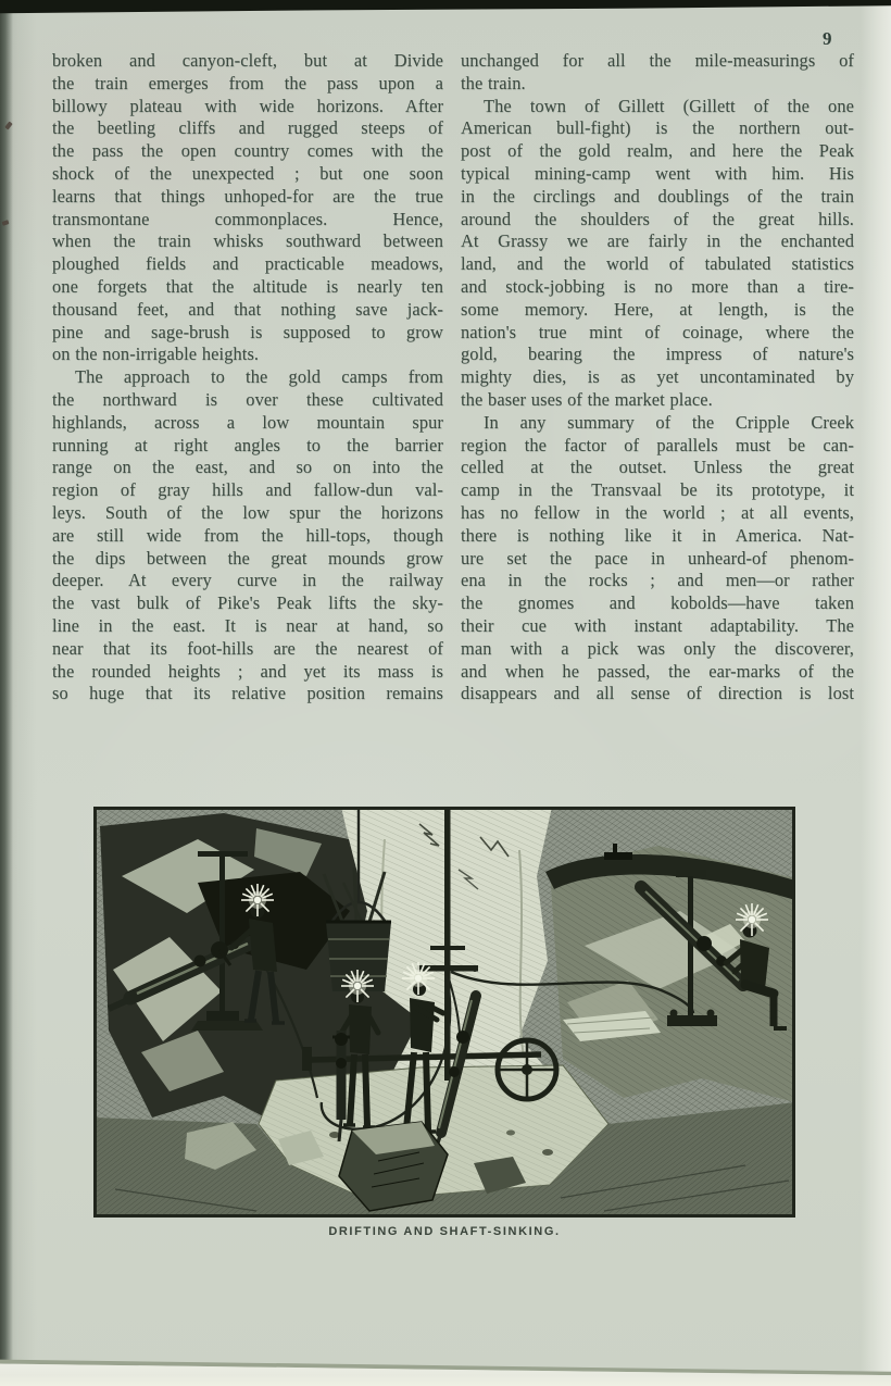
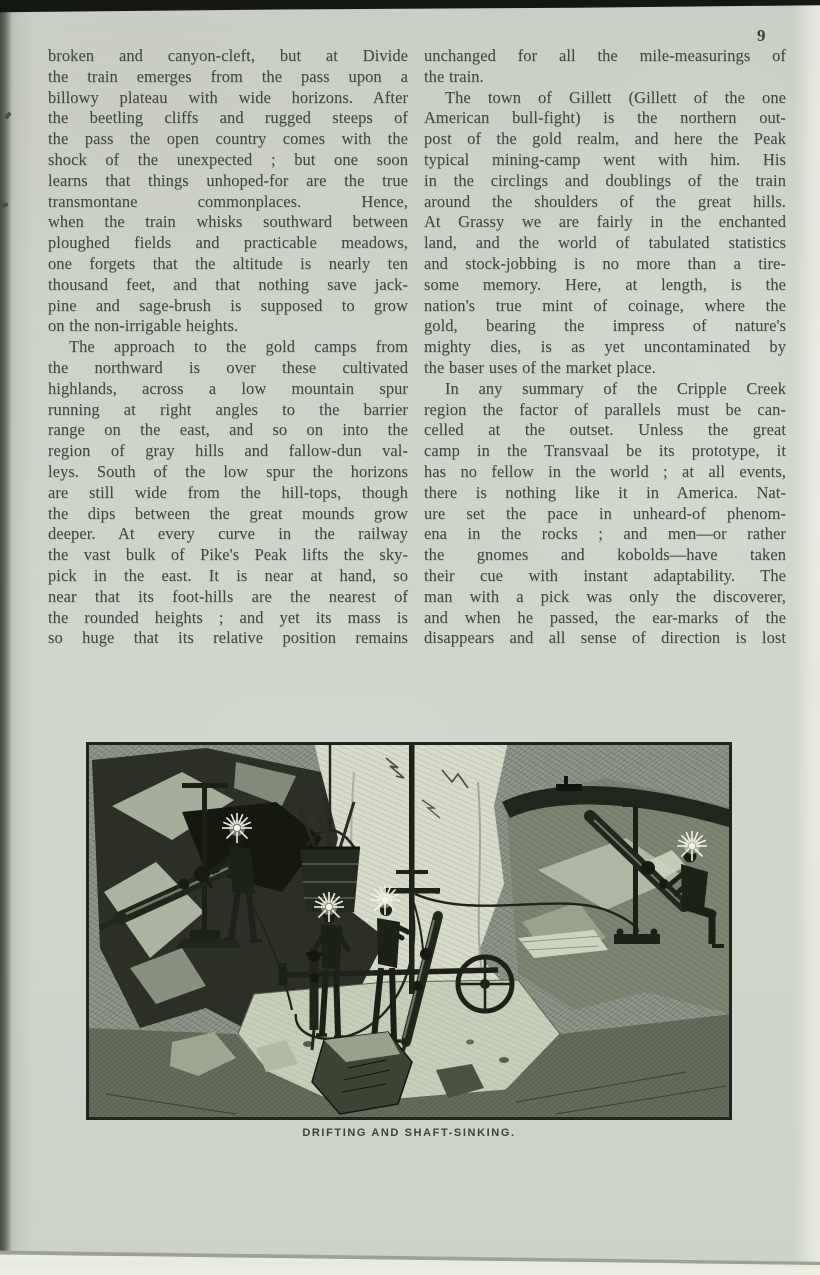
  9
  broken and canyon-cleft, but at Divide
  the train emerges from the pass upon a
  billowy plateau with wide horizons. After
  the beetling cliffs and rugged steeps of
  the pass the open country comes with the
  shock of the unexpected ; but one soon
  learns that things unhoped-for are the true
  transmontane commonplaces. Hence,
  when the train whisks southward between
  ploughed fields and practicable meadows,
  one forgets that the altitude is nearly ten
  thousand feet, and that nothing save jack-
  pine and sage-brush is supposed to grow
  on the non-irrigable heights.
  The approach to the gold camps from
  the northward is over these cultivated
  highlands, across a low mountain spur
  running at right angles to the barrier
  range on the east, and so on into the
  region of gray hills and fallow-dun val-
  leys. South of the low spur the horizons
  are still wide from the hill-tops, though
  the dips between the great mounds grow
  deeper. At every curve in the railway
  the vast bulk of Pike's Peak lifts the sky-
- line in the east. It is near at hand, so
+ pick in the east. It is near at hand, so
  near that its foot-hills are the nearest of
  the rounded heights ; and yet its mass is
  so huge that its relative position remains
  unchanged for all the mile-measurings of
  the train.
  The town of Gillett (Gillett of the one
  American bull-fight) is the northern out-
  post of the gold realm, and here the Peak
  typical mining-camp went with him. His
  in the circlings and doublings of the train
  around the shoulders of the great hills.
  At Grassy we are fairly in the enchanted
  land, and the world of tabulated statistics
  and stock-jobbing is no more than a tire-
  some memory. Here, at length, is the
  nation's true mint of coinage, where the
  gold, bearing the impress of nature's
  mighty dies, is as yet uncontaminated by
  the baser uses of the market place.
  In any summary of the Cripple Creek
  region the factor of parallels must be can-
  celled at the outset. Unless the great
  camp in the Transvaal be its prototype, it
  has no fellow in the world ; at all events,
  there is nothing like it in America. Nat-
  ure set the pace in unheard-of phenom-
  ena in the rocks ; and men—or rather
  the gnomes and kobolds—have taken
  their cue with instant adaptability. The
  man with a pick was only the discoverer,
  and when he passed, the ear-marks of the
  disappears and all sense of direction is lost
  DRIFTING AND SHAFT-SINKING.
